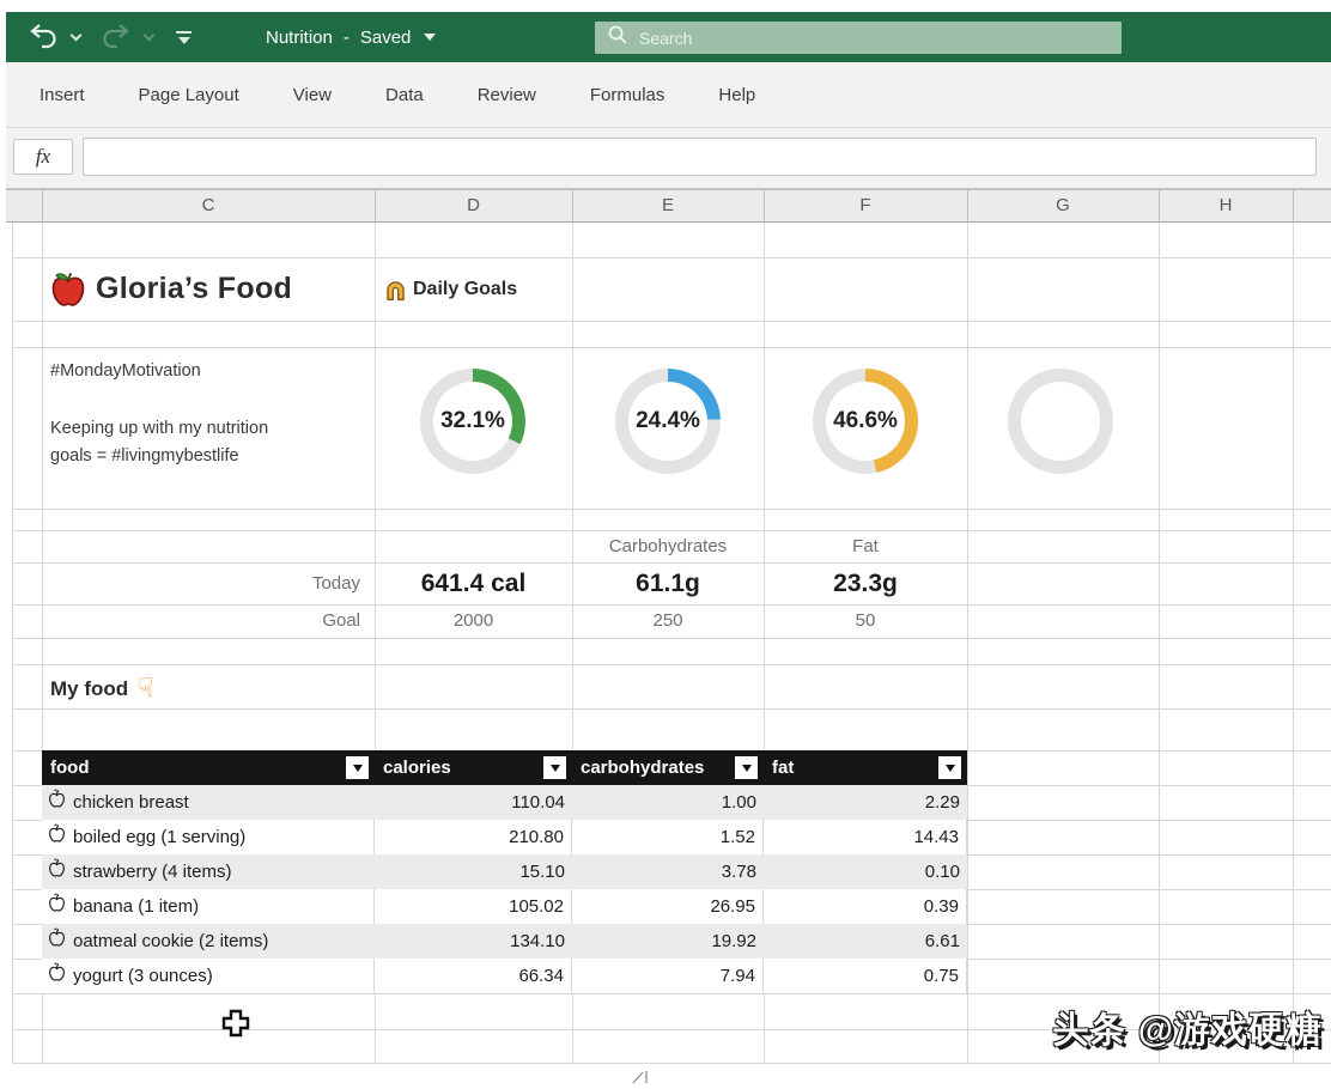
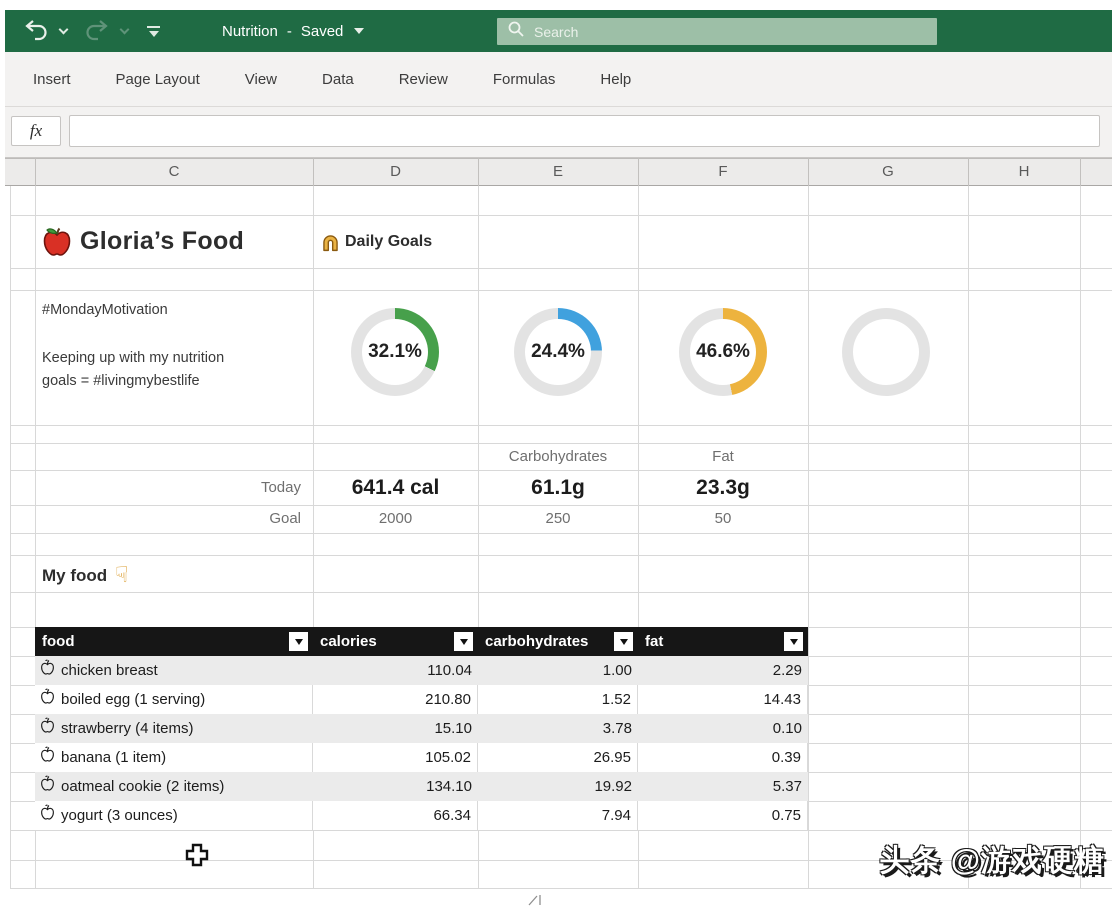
  Nutrition
  -
  Saved
  Search
  Insert
  Page Layout
  View
  Data
  Review
  Formulas
  Help
  fx
  C
  D
  E
  F
  G
  H
  Gloria’s Food
  Daily Goals
  #MondayMotivation
  Keeping up with my nutrition
  goals = #livingmybestlife
  32.1%
  24.4%
  46.6%
  Carbohydrates
  Fat
  Today
  641.4 cal
  61.1g
  23.3g
  Goal
  2000
  250
  50
  My food ☟
  food
  calories
  carbohydrates
  fat
  chicken breast
  110.04
  1.00
  2.29
  boiled egg (1 serving)
  210.80
  1.52
  14.43
  strawberry (4 items)
  15.10
  3.78
  0.10
  banana (1 item)
  105.02
  26.95
  0.39
  oatmeal cookie (2 items)
  134.10
  19.92
- 6.61
+ 5.37
  yogurt (3 ounces)
  66.34
  7.94
  0.75
  头条 @游戏硬糖
